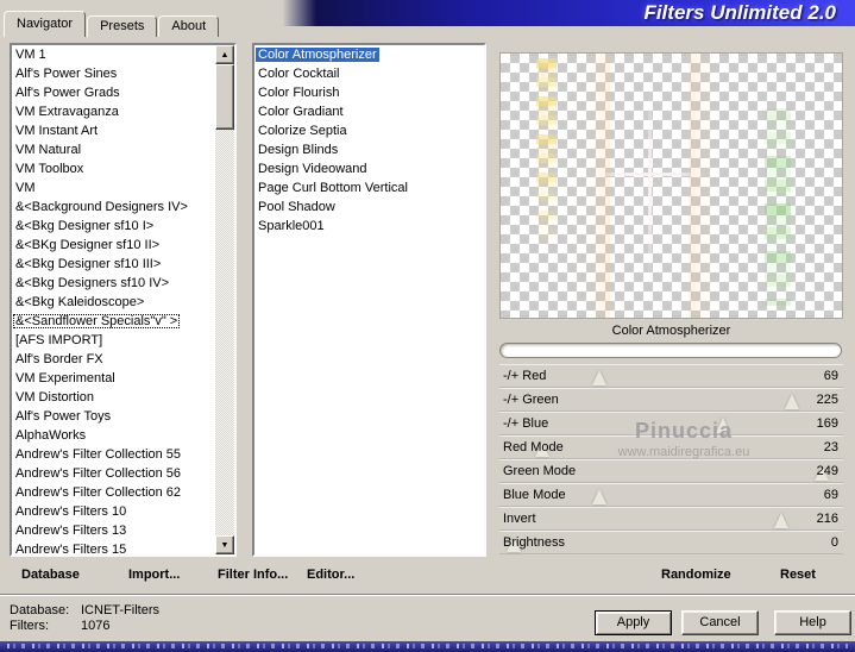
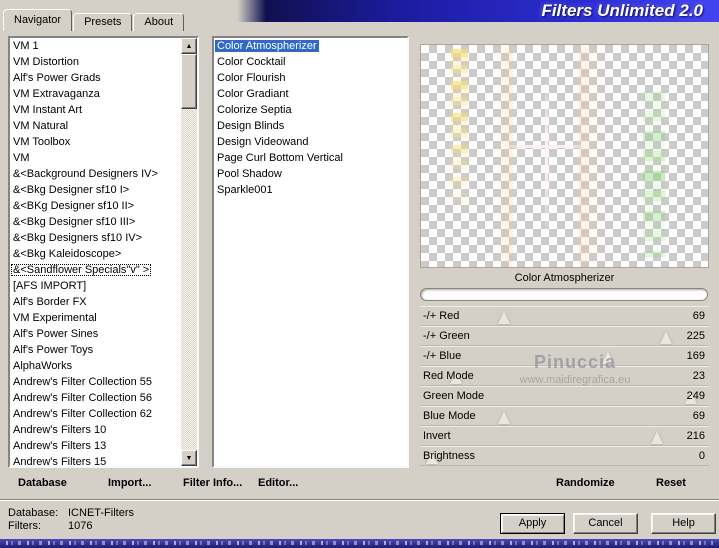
  Filters Unlimited 2.0
  Navigator
  Presets
  About
  VM 1
- Alf's Power Sines
+ VM Distortion
  Alf's Power Grads
  VM Extravaganza
  VM Instant Art
  VM Natural
  VM Toolbox
  VM
  &<Background Designers IV>
  &<Bkg Designer sf10 I>
  &<BKg Designer sf10 II>
  &<Bkg Designer sf10 III>
  &<Bkg Designers sf10 IV>
  &<Bkg Kaleidoscope>
  &<Sandflower Specials"v" >
  [AFS IMPORT]
  Alf's Border FX
  VM Experimental
- VM Distortion
+ Alf's Power Sines
  Alf's Power Toys
  AlphaWorks
  Andrew's Filter Collection 55
  Andrew's Filter Collection 56
  Andrew's Filter Collection 62
  Andrew's Filters 10
  Andrew's Filters 13
  Andrew's Filters 15
  Color Atmospherizer
  Color Cocktail
  Color Flourish
  Color Gradiant
  Colorize Septia
  Design Blinds
  Design Videowand
  Page Curl Bottom Vertical
  Pool Shadow
  Sparkle001
  Color Atmospherizer
  -/+ Red
  69
  -/+ Green
  225
  -/+ Blue
  169
  Red Mode
  23
  Green Mode
  249
  Blue Mode
  69
  Invert
  216
  Brightness
  0
  Pinuccia
  www.maidiregrafica.eu
  Database
  Import...
  Filter Info...
  Editor...
  Randomize
  Reset
  Database: ICNET-Filters
  Filters: 1076
  Apply
  Cancel
  Help
